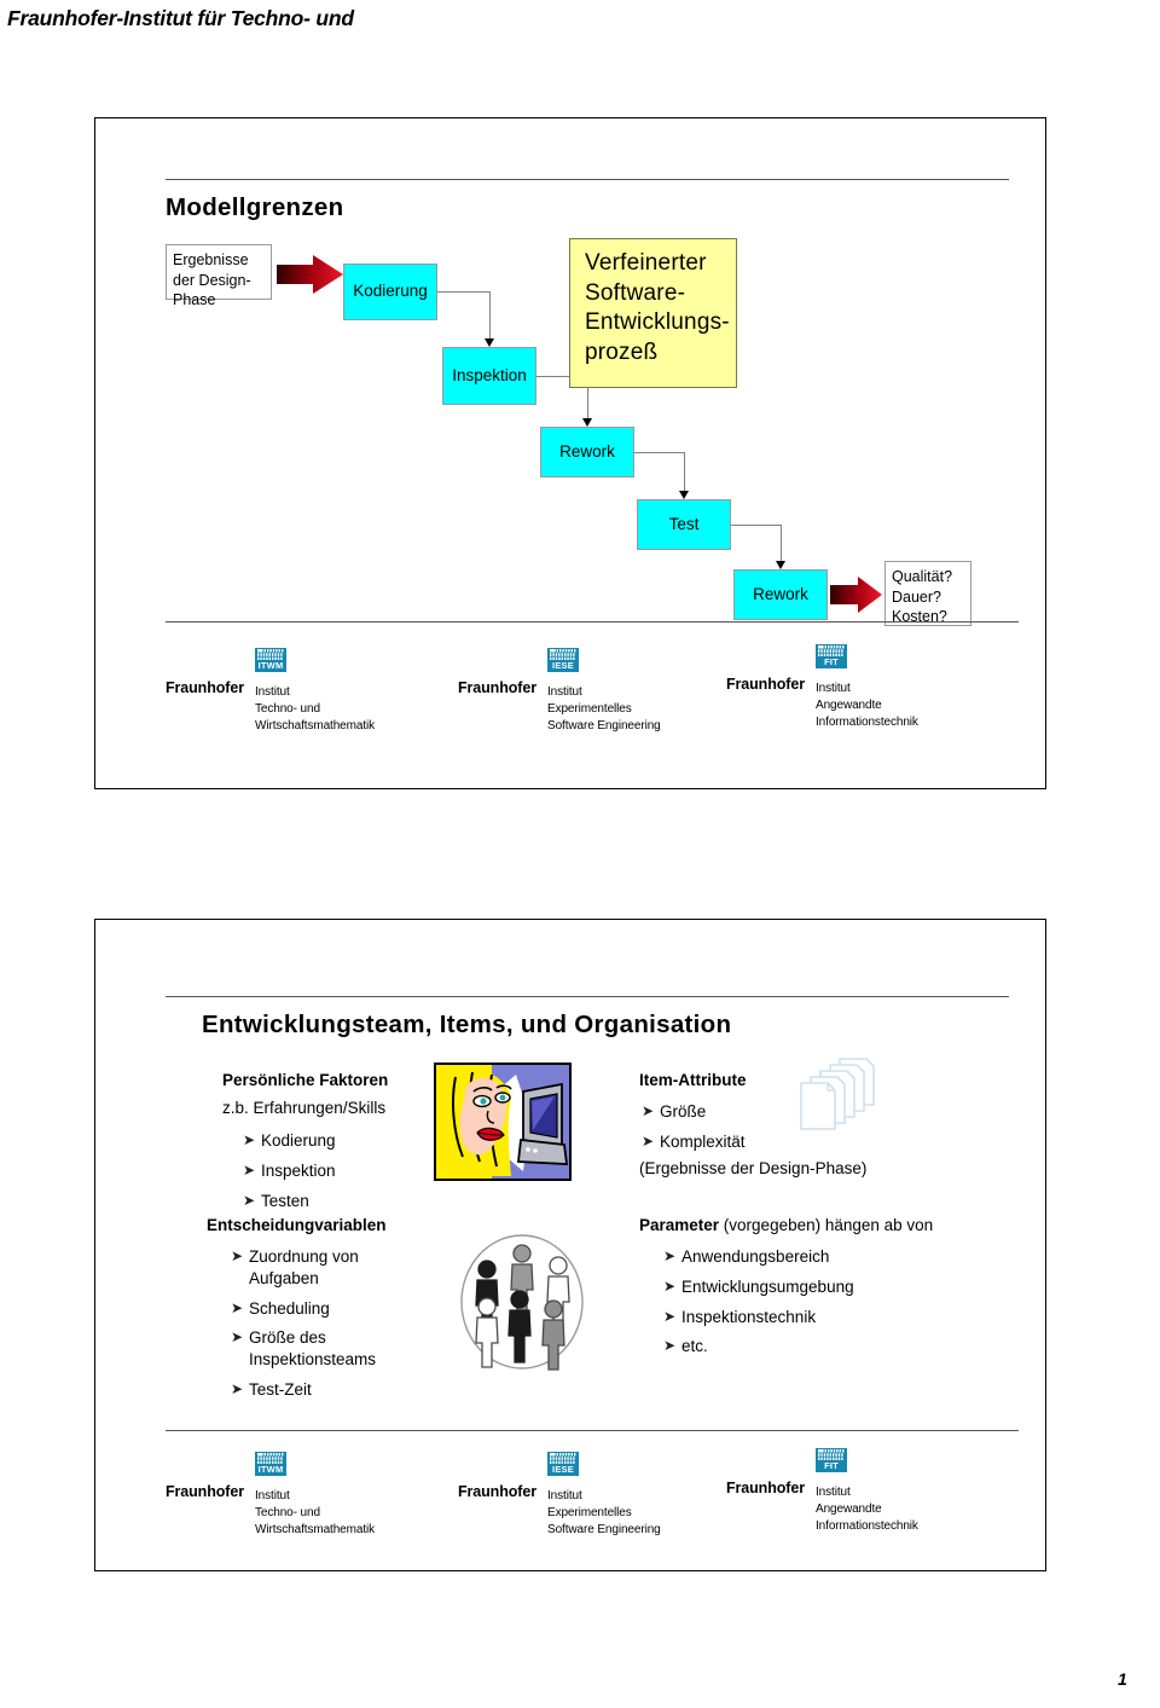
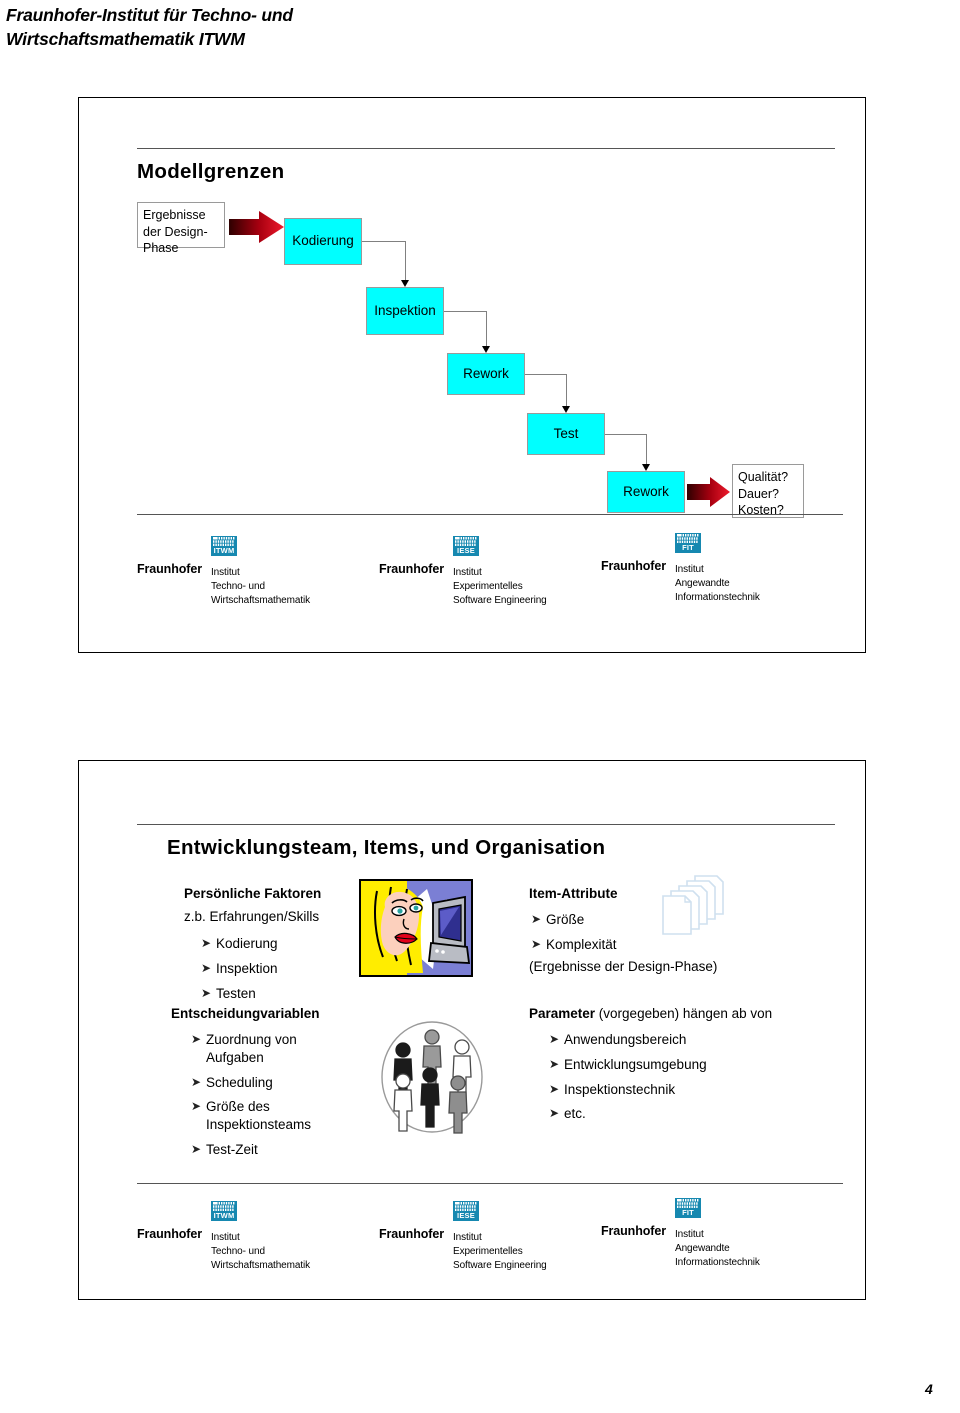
  Fraunhofer-Institut für Techno- und
+ Wirtschaftsmathematik ITWM
  Modellgrenzen
  Ergebnisse
  der Design-
  Phase
  Kodierung
  Inspektion
  Rework
  Test
  Rework
  Qualität?
  Dauer?
  Kosten?
- Verfeinerter
- Software-
- Entwicklungs-
- prozeß
  ITWM
  Fraunhofer
  Institut
  Techno- und
  Wirtschaftsmathematik
  IESE
  Fraunhofer
  Institut
  Experimentelles
  Software Engineering
  FIT
  Fraunhofer
  Institut
  Angewandte
  Informationstechnik
  Entwicklungsteam, Items, und Organisation
  Persönliche Faktoren
  z.b. Erfahrungen/Skills
  ➤
  Kodierung
  ➤
  Inspektion
  ➤
  Testen
  Item-Attribute
  ➤
  Größe
  ➤
  Komplexität
  (Ergebnisse der Design-Phase)
  Entscheidungvariablen
  ➤
  Zuordnung von Aufgaben
  ➤
  Scheduling
  ➤
  Größe des Inspektionsteams
  ➤
  Test-Zeit
  Parameter (vorgegeben) hängen ab von
  ➤
  Anwendungsbereich
  ➤
  Entwicklungsumgebung
  ➤
  Inspektionstechnik
  ➤
  etc.
  ITWM
  Fraunhofer
  Institut
  Techno- und
  Wirtschaftsmathematik
  IESE
  Fraunhofer
  Institut
  Experimentelles
  Software Engineering
  FIT
  Fraunhofer
  Institut
  Angewandte
  Informationstechnik
- 1
+ 4
